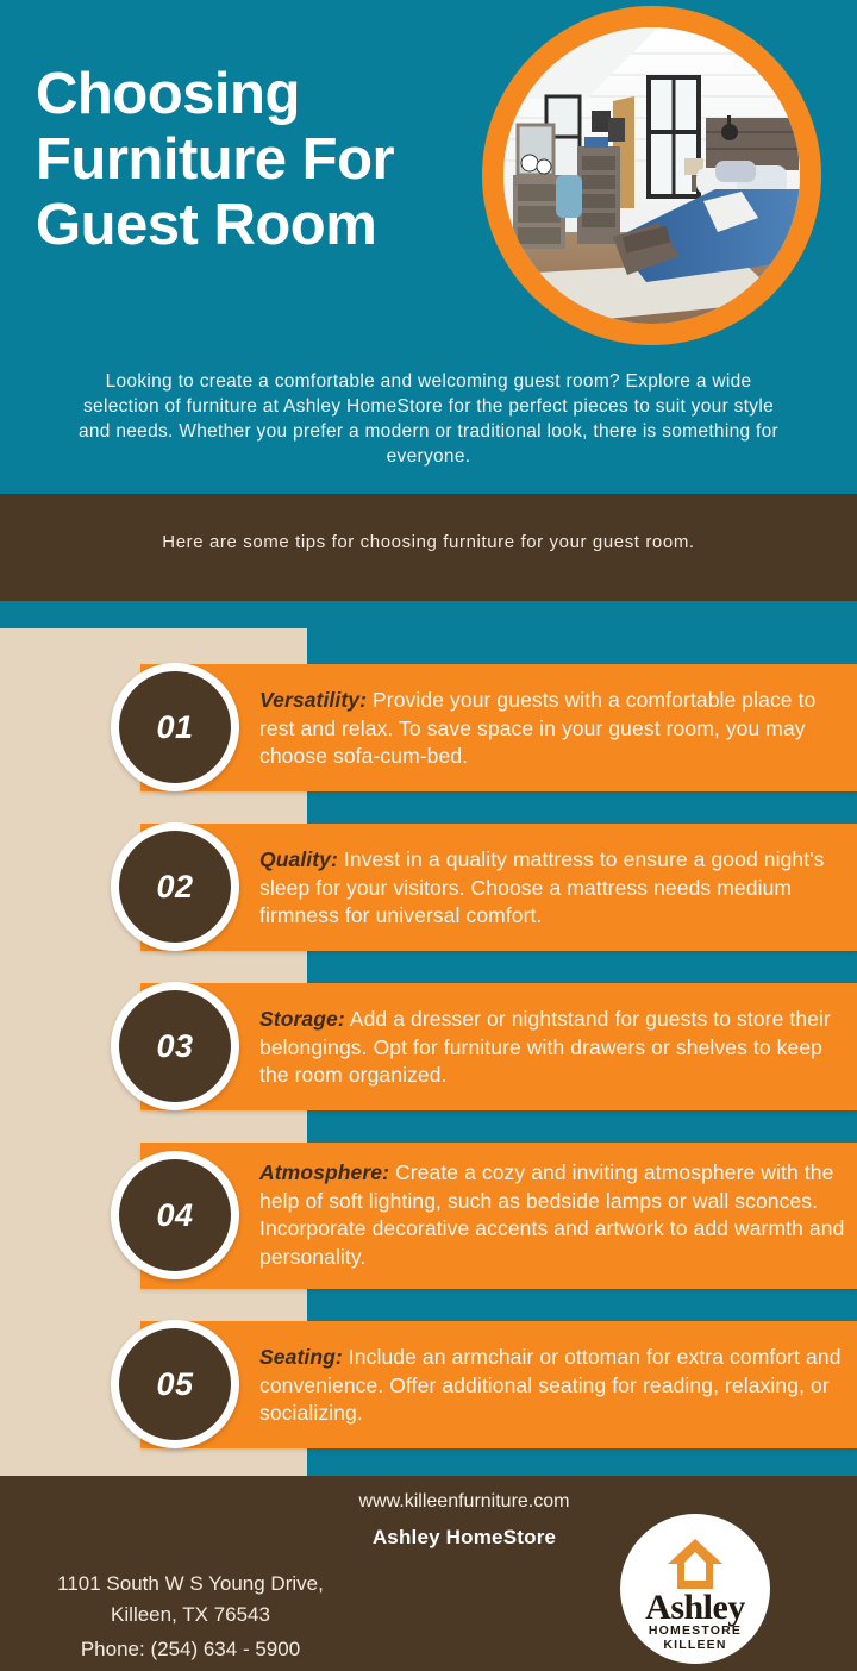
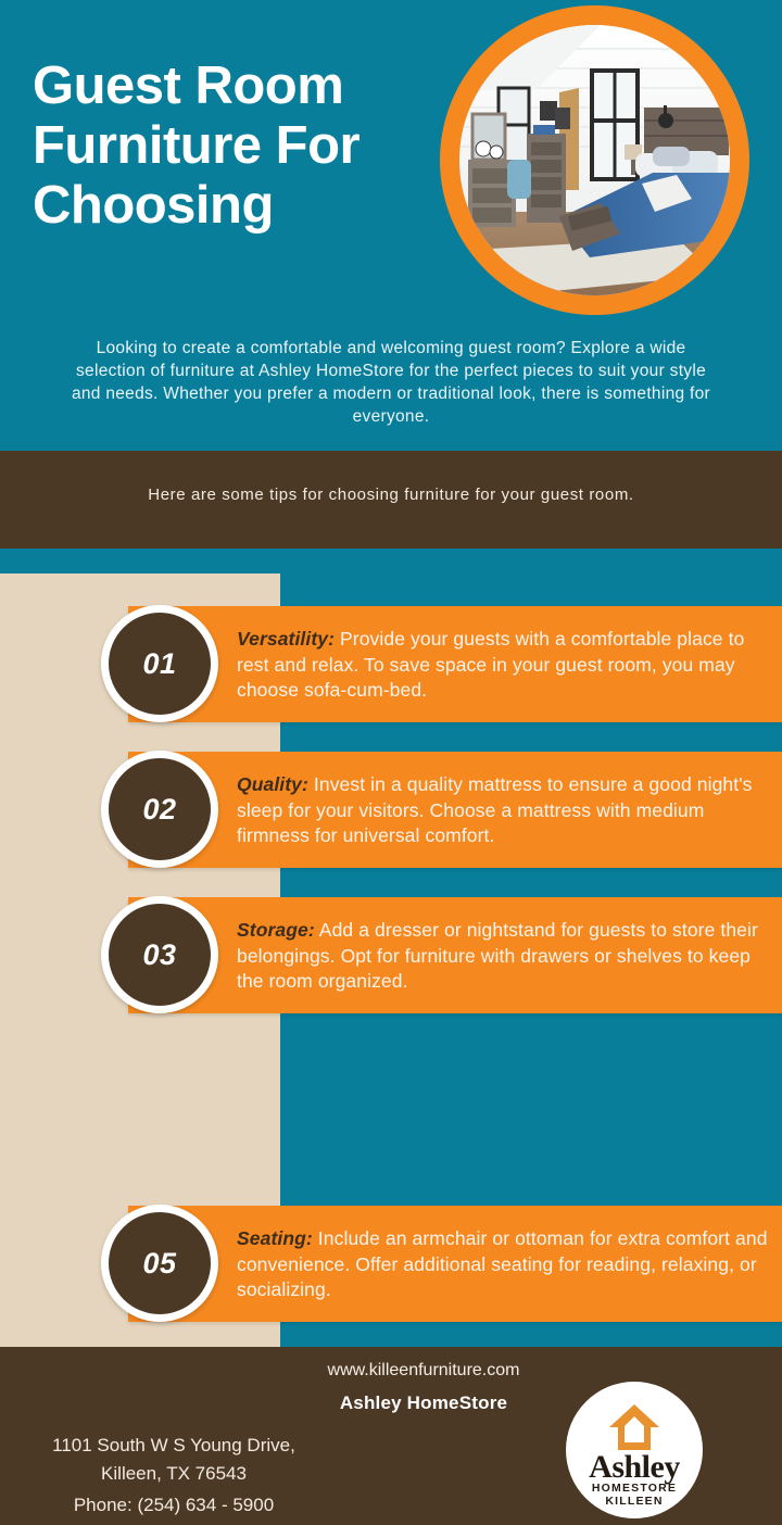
- Choosing
+ Guest Room
  Furniture For
- Guest Room
+ Choosing
  Looking to create a comfortable and welcoming guest room? Explore a wide selection of furniture at Ashley HomeStore for the perfect pieces to suit your style and needs. Whether you prefer a modern or traditional look, there is something for everyone.
  Here are some tips for choosing furniture for your guest room.
  01
  Versatility: Provide your guests with a comfortable place to rest and relax. To save space in your guest room, you may choose sofa-cum-bed.
  02
- Quality: Invest in a quality mattress to ensure a good night's sleep for your visitors. Choose a mattress needs medium firmness for universal comfort.
+ Quality: Invest in a quality mattress to ensure a good night's sleep for your visitors. Choose a mattress with medium firmness for universal comfort.
  03
  Storage: Add a dresser or nightstand for guests to store their belongings. Opt for furniture with drawers or shelves to keep the room organized.
- 04
- Atmosphere: Create a cozy and inviting atmosphere with the help of soft lighting, such as bedside lamps or wall sconces. Incorporate decorative accents and artwork to add warmth and personality.
  05
  Seating: Include an armchair or ottoman for extra comfort and convenience. Offer additional seating for reading, relaxing, or socializing.
  www.killeenfurniture.com
  Ashley HomeStore
  1101 South W S Young Drive,
  Killeen, TX 76543
  Phone: (254) 634 - 5900
  Ashley
  HOMESTORE
  KILLEEN
